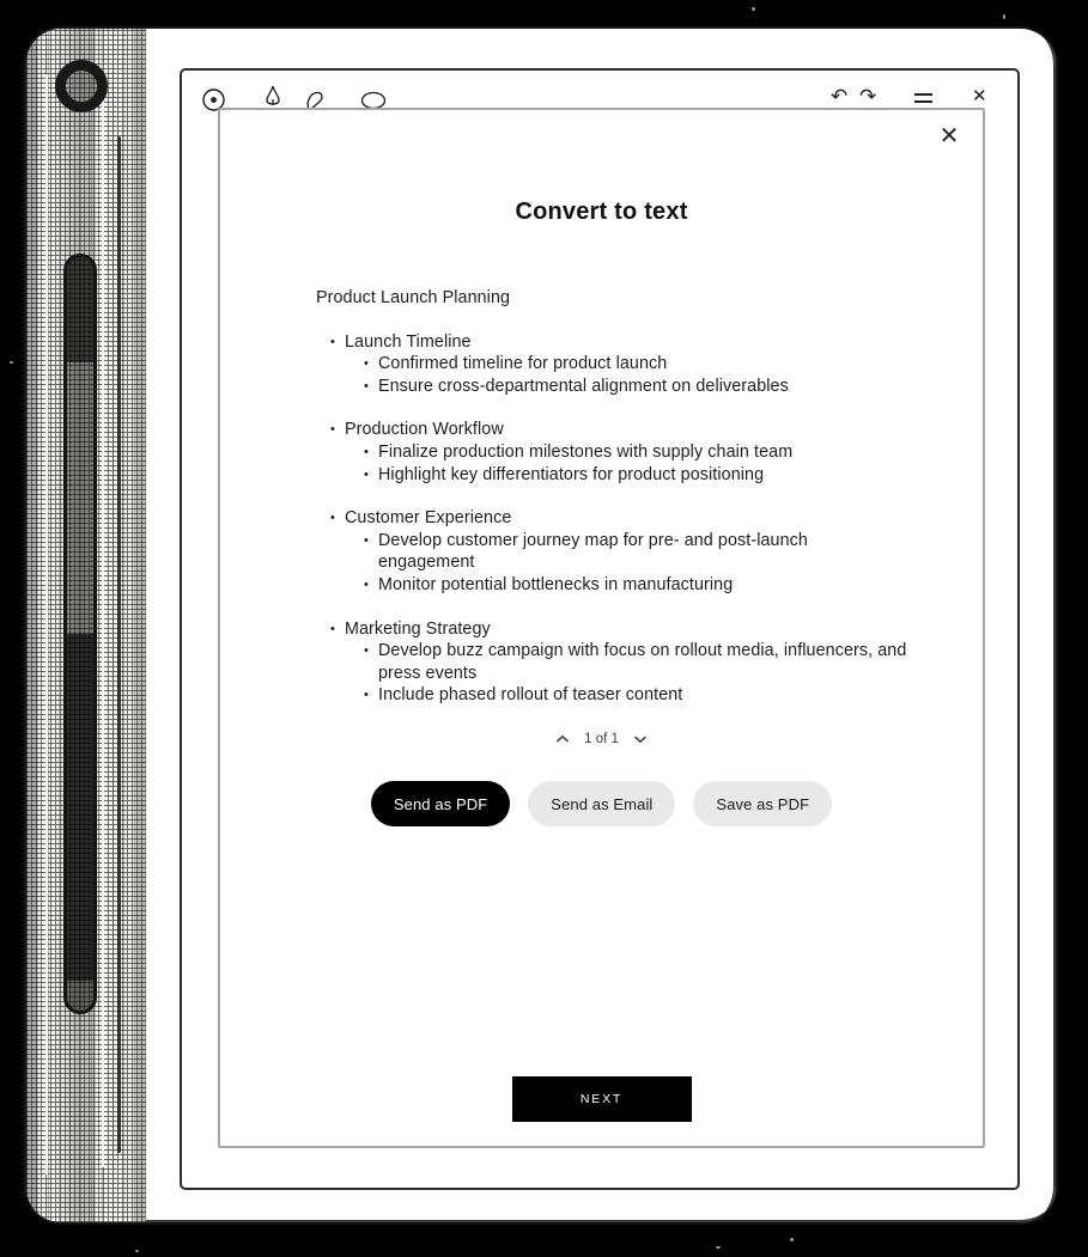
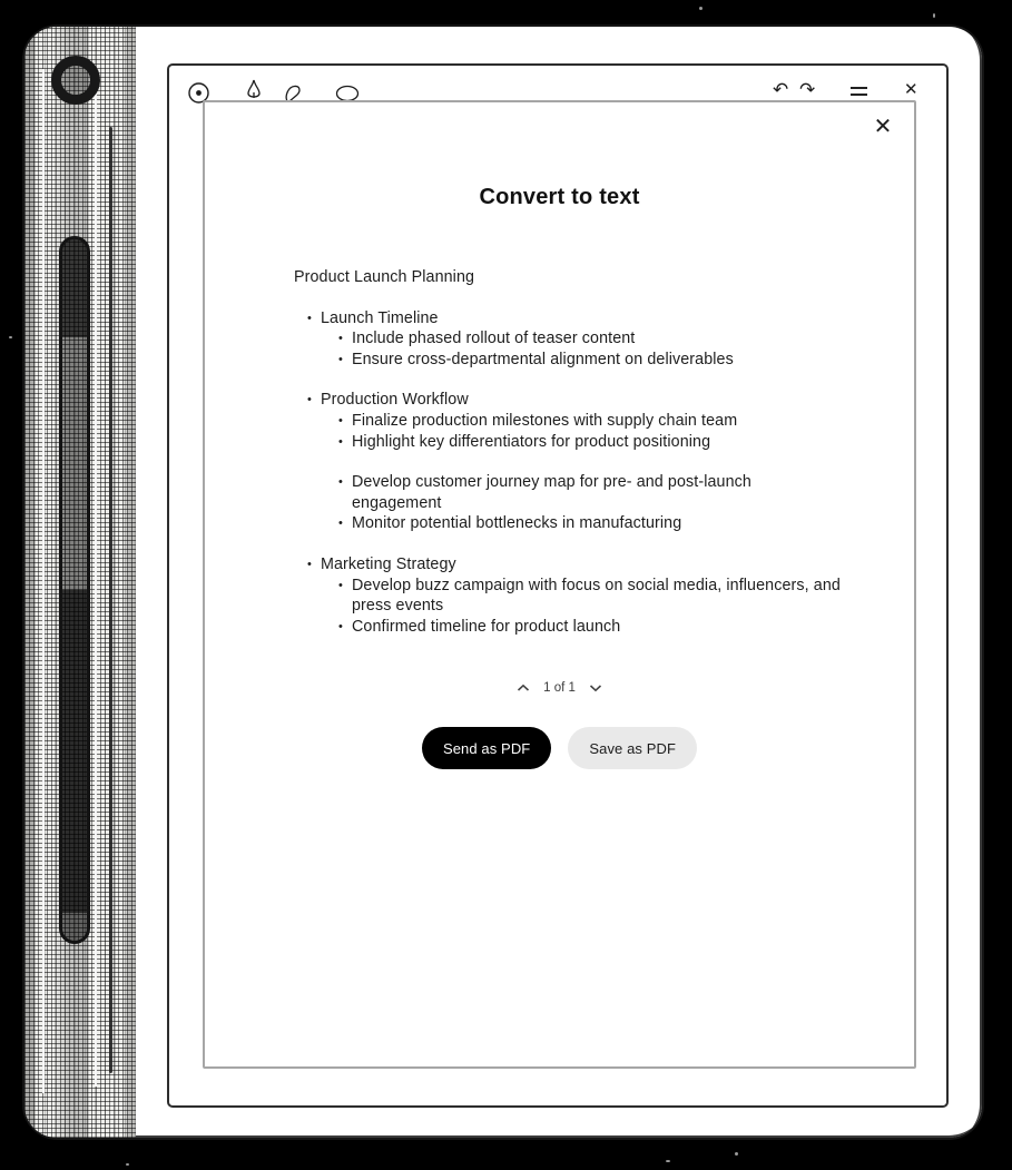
  ↶
  ↷
  ✕
  ✕
  Convert to text
  Product Launch Planning
  Launch Timeline
- Confirmed timeline for product launch
+ Include phased rollout of teaser content
  Ensure cross-departmental alignment on deliverables
  Production Workflow
  Finalize production milestones with supply chain team
  Highlight key differentiators for product positioning
- Customer Experience
  Develop customer journey map for pre- and post-launch engagement
  Monitor potential bottlenecks in manufacturing
  Marketing Strategy
- Develop buzz campaign with focus on rollout media, influencers, and press events
+ Develop buzz campaign with focus on social media, influencers, and press events
- Include phased rollout of teaser content
+ Confirmed timeline for product launch
  1 of 1
  Send as PDF
- Send as Email
  Save as PDF
- NEXT
